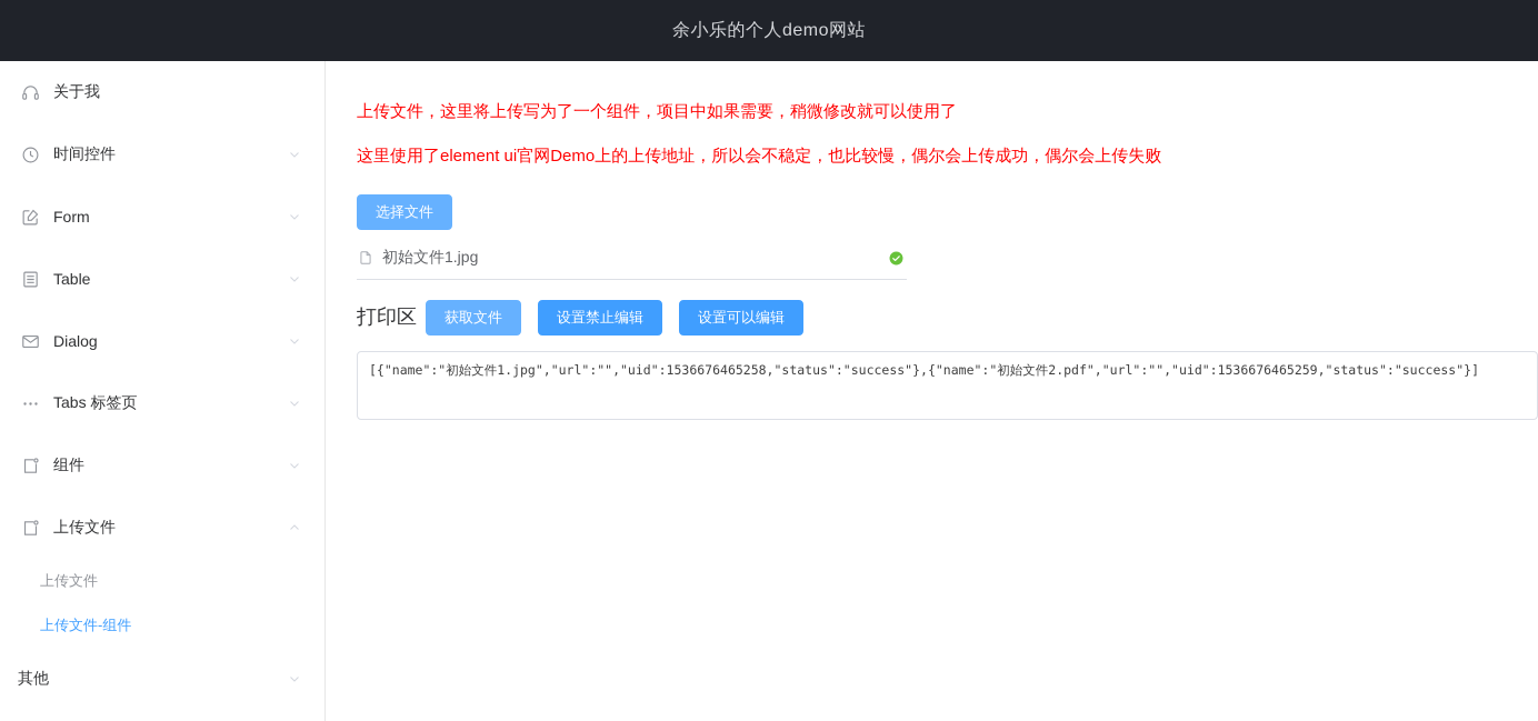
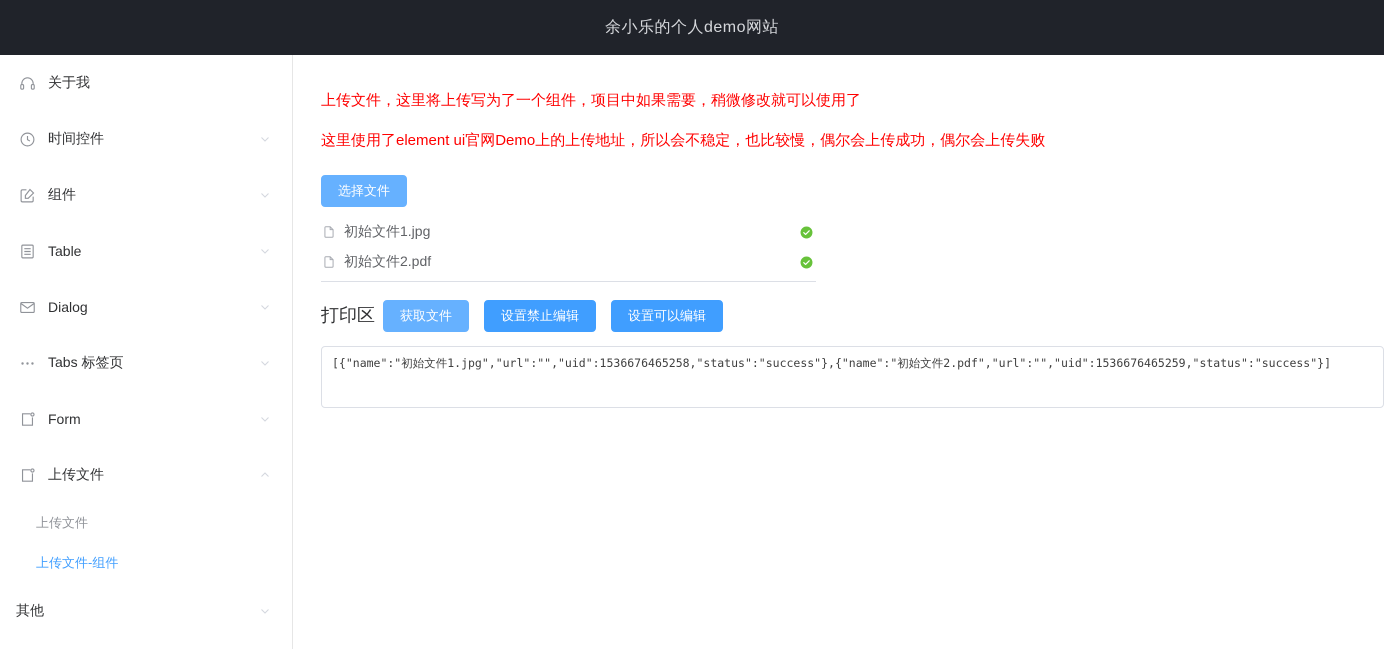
  余小乐的个人demo网站
  关于我
  时间控件
- Form
+ 组件
  Table
  Dialog
  Tabs 标签页
- 组件
+ Form
  上传文件
  上传文件
  上传文件-组件
  其他
  上传文件，这里将上传写为了一个组件，项目中如果需要，稍微修改就可以使用了
  这里使用了element ui官网Demo上的上传地址，所以会不稳定，也比较慢，偶尔会上传成功，偶尔会上传失败
  选择文件
  初始文件1.jpg
+ 初始文件2.pdf
  打印区
  获取文件
  设置禁止编辑
  设置可以编辑
  [{"name":"初始文件1.jpg","url":"","uid":1536676465258,"status":"success"},{"name":"初始文件2.pdf","url":"","uid":1536676465259,"status":"success"}]
